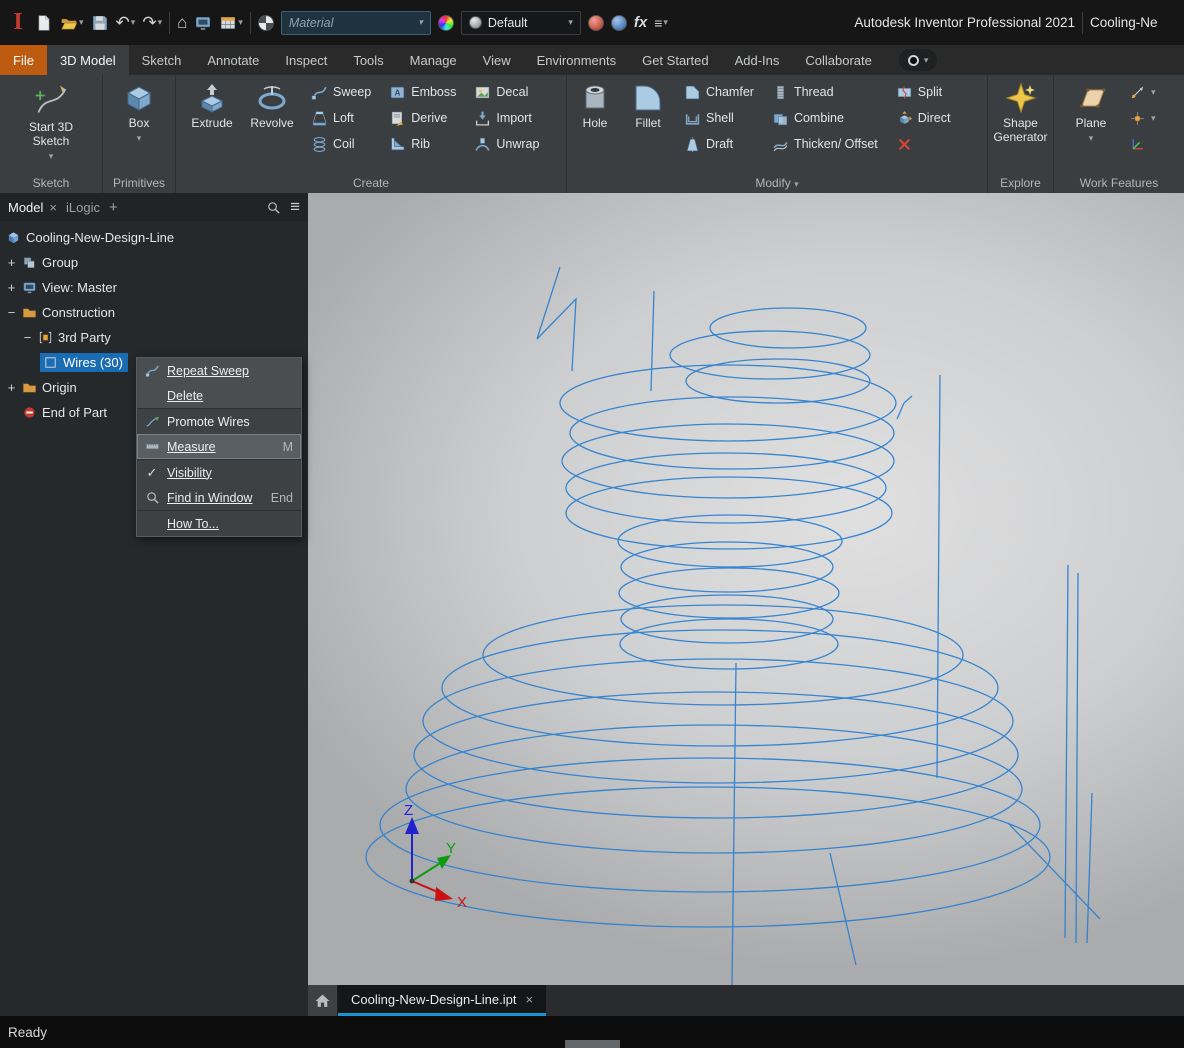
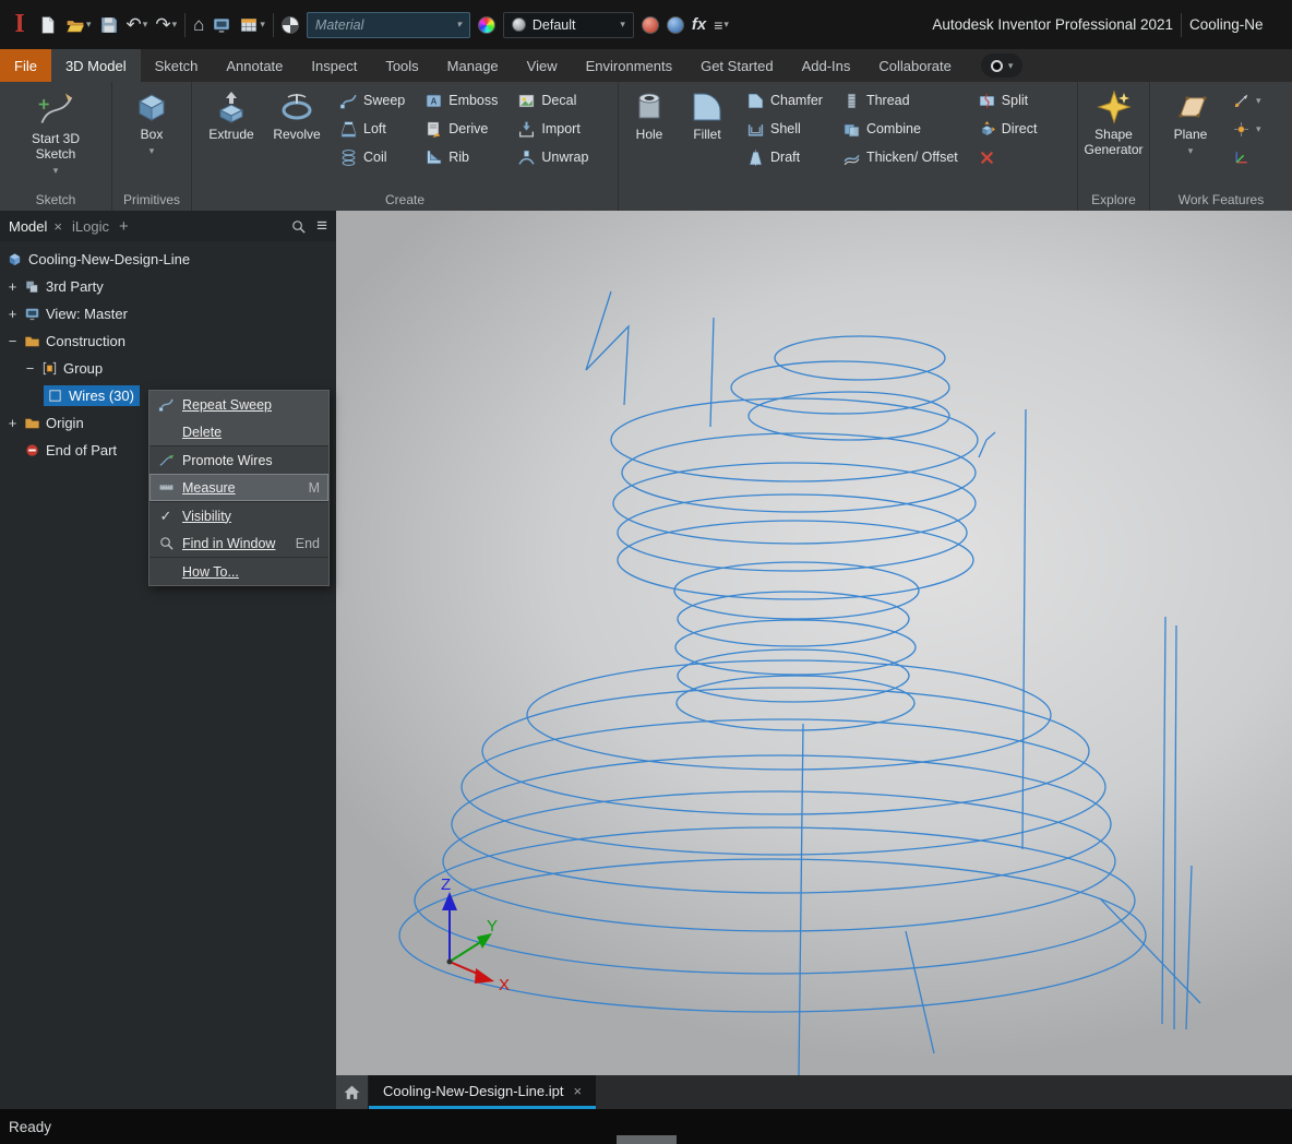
  I
  ▾
  ↶
  ▾
  ↷
  ▾
  ⌂
  ▾
  Material
  ▾
  Default
  ▾
  fx
  ≡
  ▾
  Autodesk Inventor Professional 2021
  Cooling-Ne
  File
  3D Model
  Sketch
  Annotate
  Inspect
  Tools
  Manage
  View
  Environments
  Get Started
  Add-Ins
  Collaborate
  ▾
  Start 3D Sketch
  ▾
  Sketch
  Box
  ▾
  Primitives
  Extrude
  Revolve
  Sweep
  Loft
  Coil
  Emboss
  Derive
  Rib
  Decal
  Import
  Unwrap
  Create
  Hole
  Fillet
  Chamfer
  Shell
  Draft
  Thread
  Combine
  Thicken/ Offset
  Split
  Direct
- Modify ▾
  Shape Generator
  Explore
  Plane
  ▾
  ▾
  ▾
  Work Features
  Model
  ×
  iLogic
  +
  ≡
  Cooling-New-Design-Line
  +
- Group
+ 3rd Party
  +
  View: Master
  −
  Construction
  −
- 3rd Party
+ Group
  Wires (30)
  +
  Origin
  End of Part
  Repeat Sweep
  Delete
  Promote Wires
  Measure
  M
  ✓
  Visibility
  Find in Window
  End
  How To...
  Z
  Y
  X
  Cooling-New-Design-Line.ipt
  ×
  Ready
